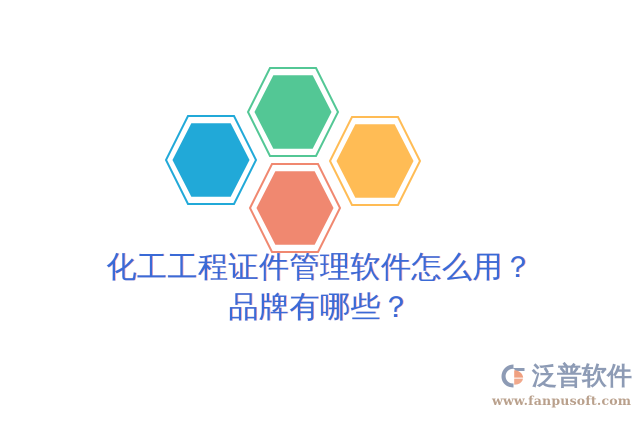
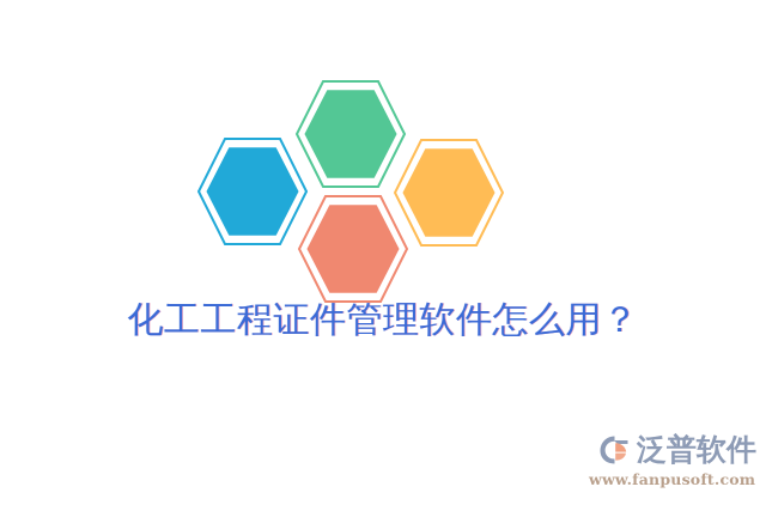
  化工工程证件管理软件怎么用？
- 品牌有哪些？
  泛普软件
  www.fanpusoft.com
